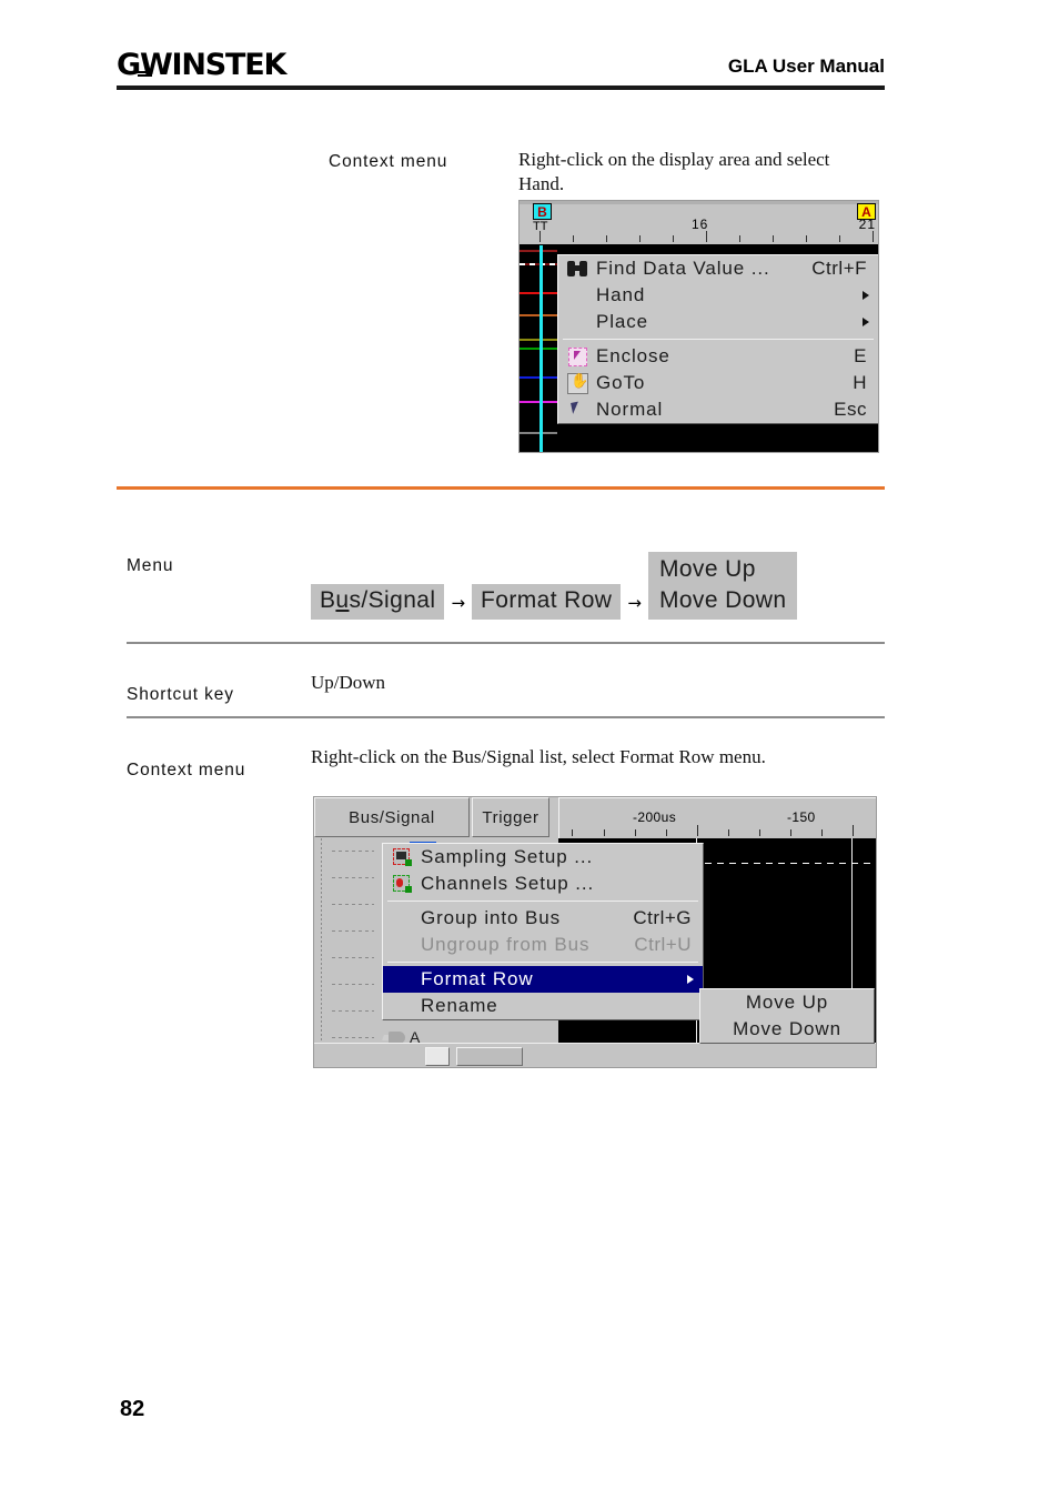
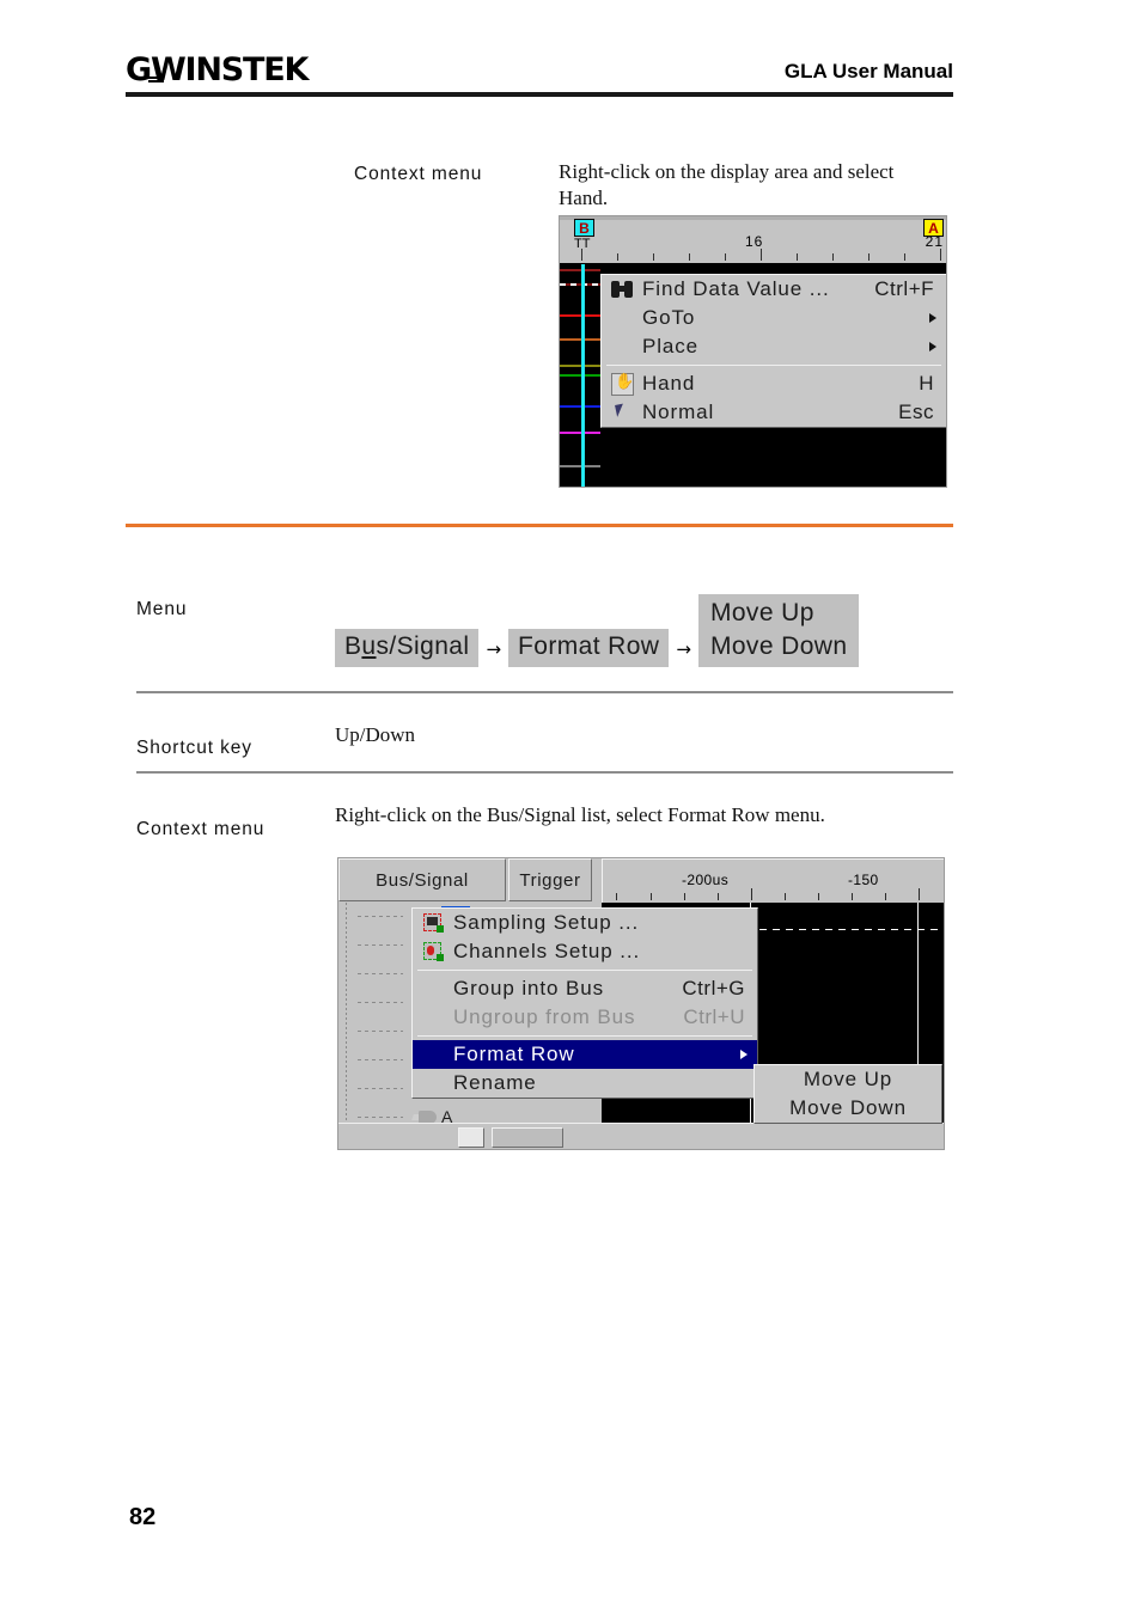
  GWINSTEK
  GLA User Manual
  Context menu
  Right-click on the display area and select Hand.
  16
  21
  B
  TT
  A
  Find Data Value ...
  Ctrl+F
- Hand
+ GoTo
  Place
- Enclose
- E
- GoTo
+ Hand
  H
  Normal
  Esc
  Menu
  Bus/Signal
  →
  Format Row
  →
  Move Up
  Move Down
  Shortcut key
  Up/Down
  Context menu
  Right-click on the Bus/Signal list, select Format Row menu.
  Bus/Signal
  Trigger
  -200us
  -150
  A
  Sampling Setup ...
  Channels Setup ...
  Group into Bus
  Ctrl+G
  Ungroup from Bus
  Ctrl+U
  Format Row
  Rename
  Move Up
  Move Down
  82
